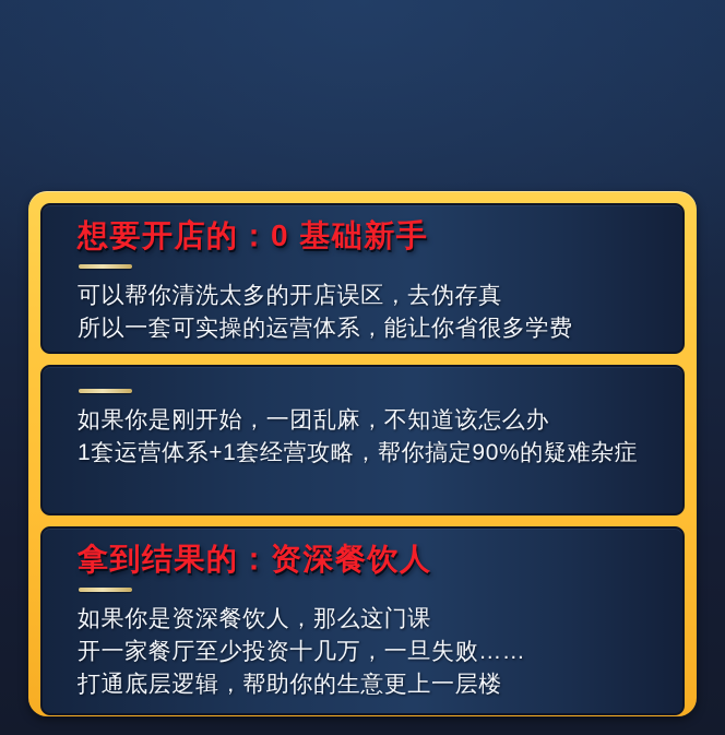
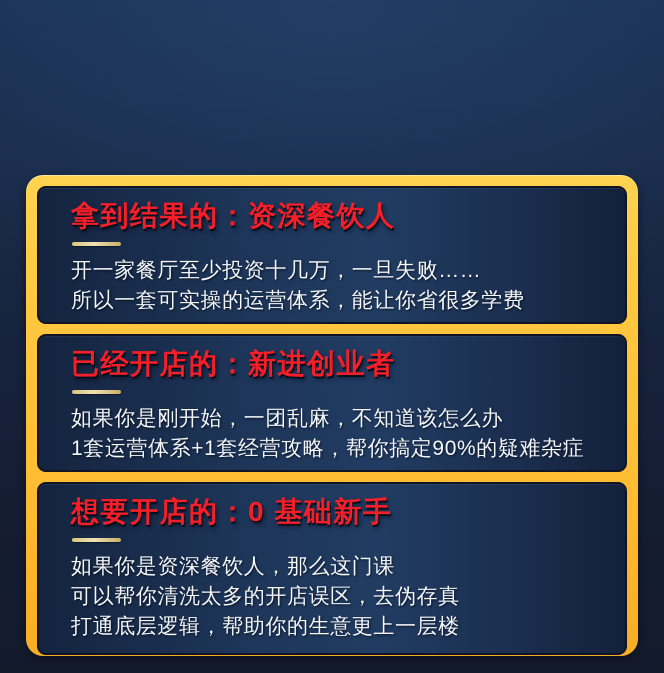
- 想要开店的：0 基础新手
+ 拿到结果的：资深餐饮人
- 可以帮你清洗太多的开店误区，去伪存真
+ 开一家餐厅至少投资十几万，一旦失败……
  所以一套可实操的运营体系，能让你省很多学费
+ 已经开店的：新进创业者
  如果你是刚开始，一团乱麻，不知道该怎么办
  1套运营体系+1套经营攻略，帮你搞定90%的疑难杂症
- 拿到结果的：资深餐饮人
+ 想要开店的：0 基础新手
  如果你是资深餐饮人，那么这门课
- 开一家餐厅至少投资十几万，一旦失败……
+ 可以帮你清洗太多的开店误区，去伪存真
  打通底层逻辑，帮助你的生意更上一层楼
